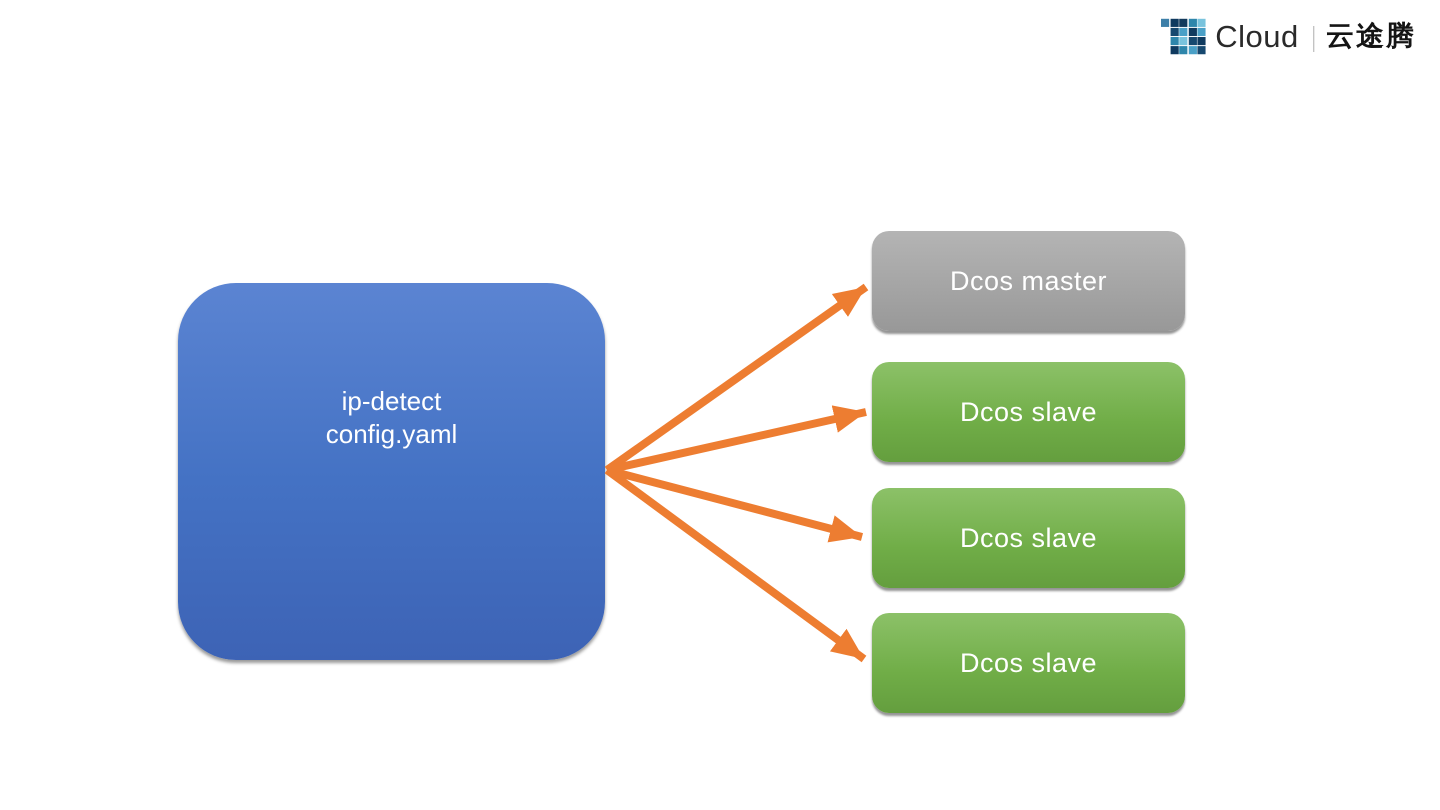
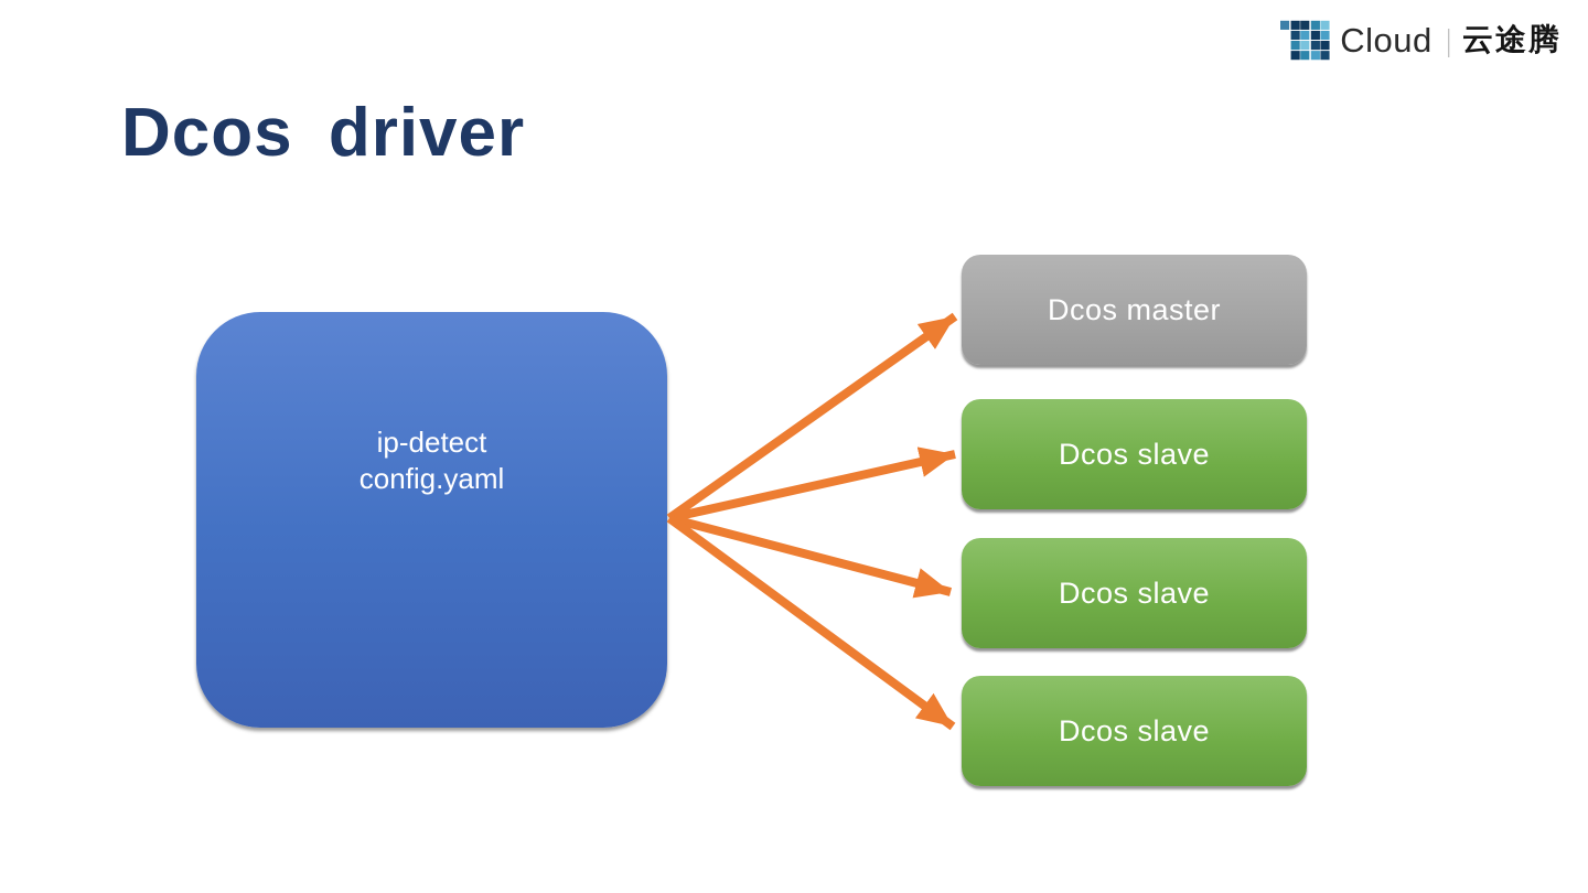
  Cloud
  |
  云途腾
+ Dcos driver
  ip-detect
  config.yaml
  Dcos master
  Dcos slave
  Dcos slave
  Dcos slave
